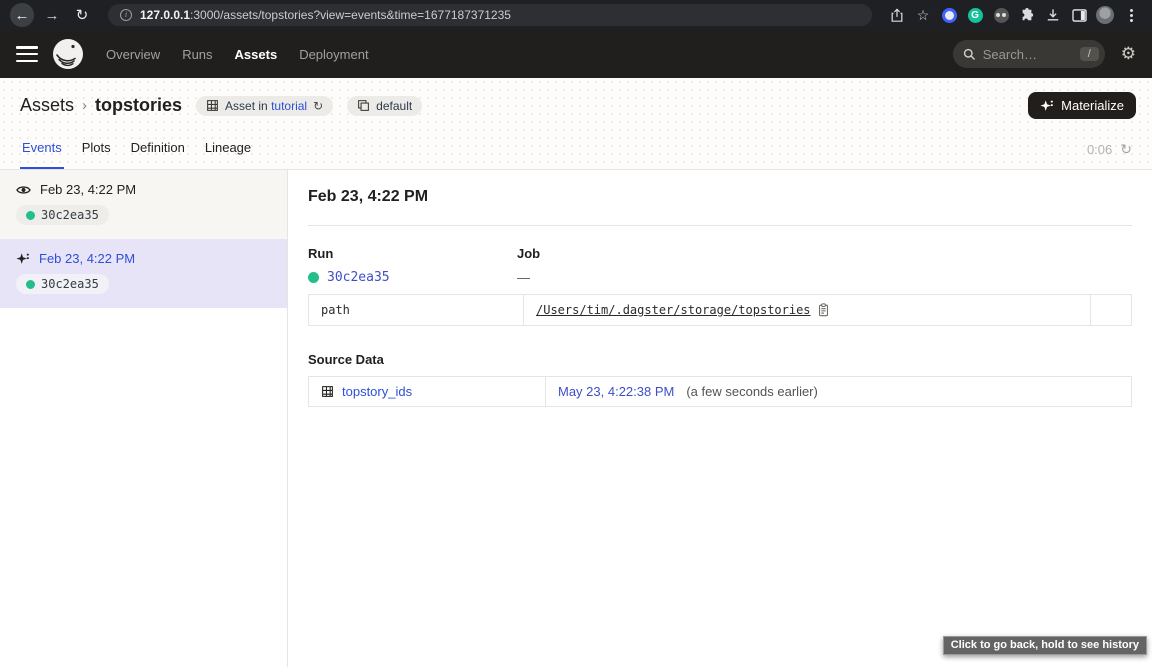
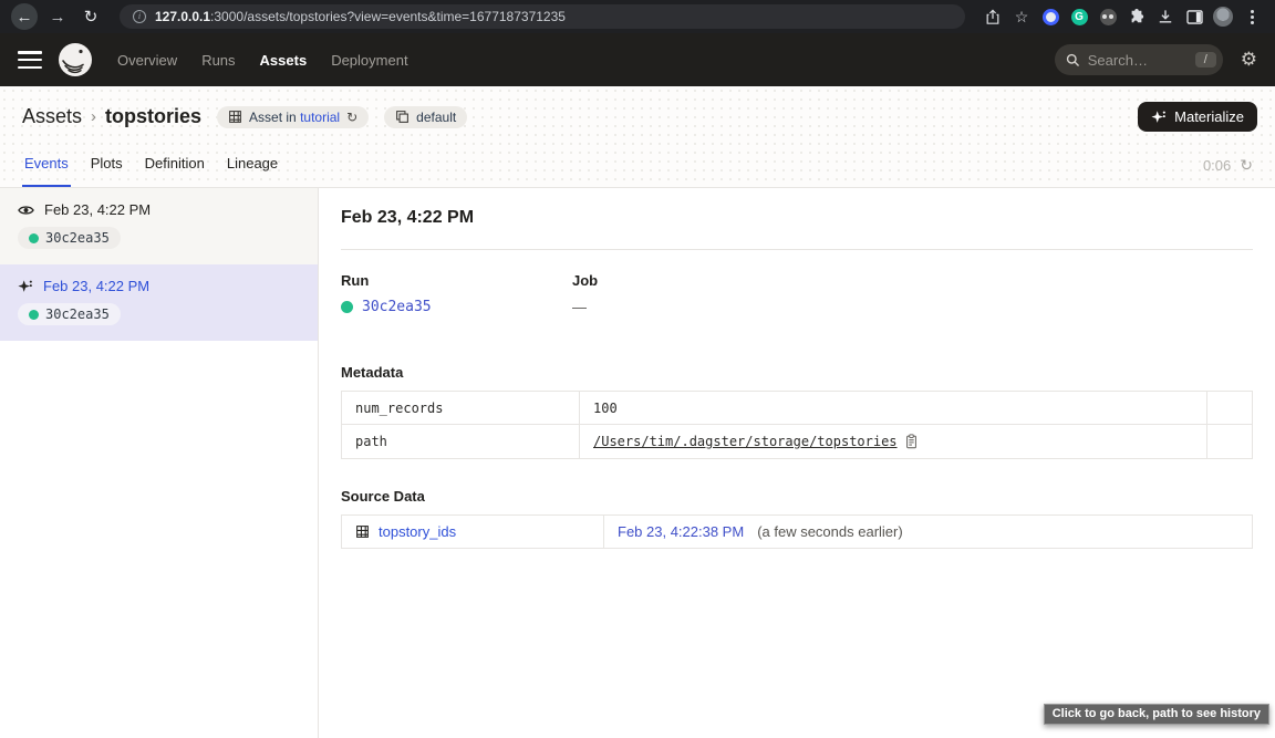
  ←
  →
  ↻
  i
  127.0.0.1:3000/assets/topstories?view=events&time=1677187371235
  ☆
  G
  Overview
  Runs
  Assets
  Deployment
  Search…
  /
  ⚙
  Assets
  ›
  topstories
  Asset in tutorial
  ↻
  default
  Materialize
  Events
  Plots
  Definition
  Lineage
  0:06
  ↻
  Feb 23, 4:22 PM
  30c2ea35
  Feb 23, 4:22 PM
  30c2ea35
  Feb 23, 4:22 PM
  Run
  30c2ea35
  Job
  —
+ Metadata
+ num_records
+ 100
  path
  /Users/tim/.dagster/storage/topstories
  Source Data
  topstory_ids
- May 23, 4:22:38 PM
+ Feb 23, 4:22:38 PM
  (a few seconds earlier)
- Click to go back, hold to see history
+ Click to go back, path to see history
